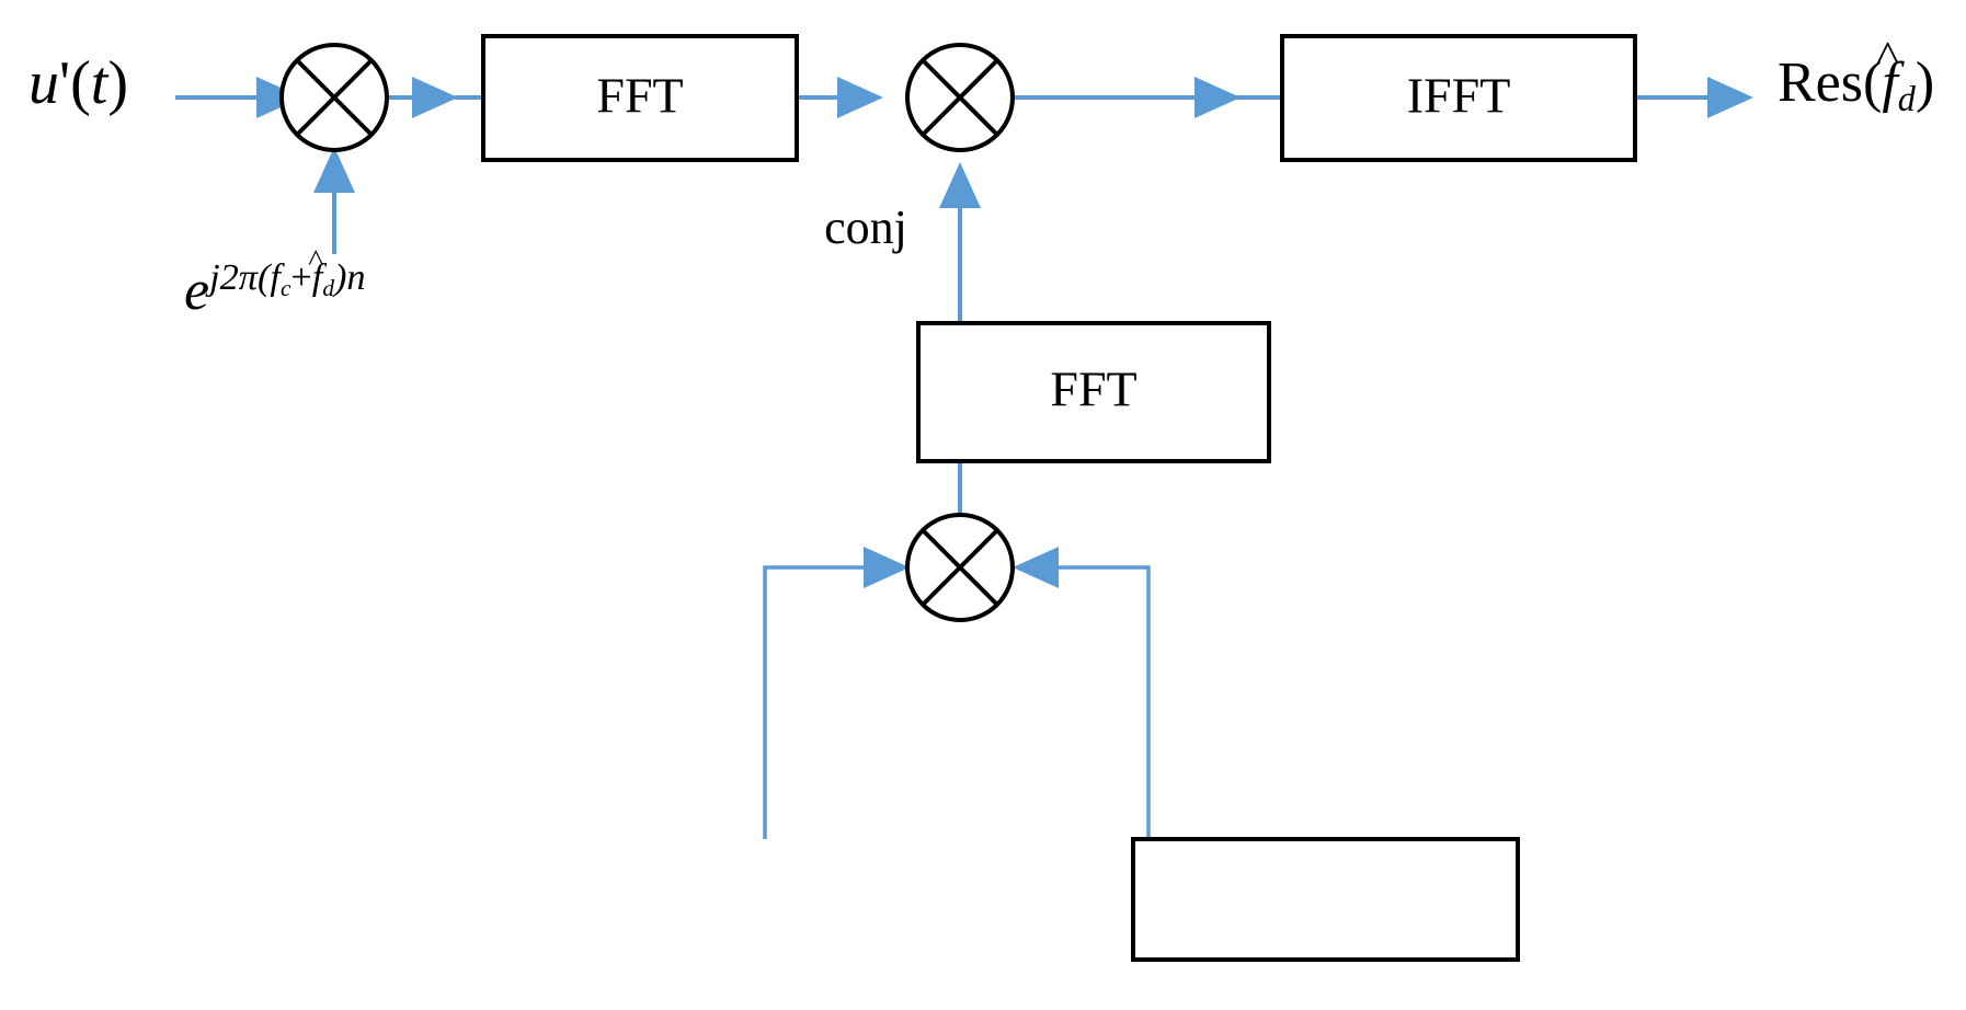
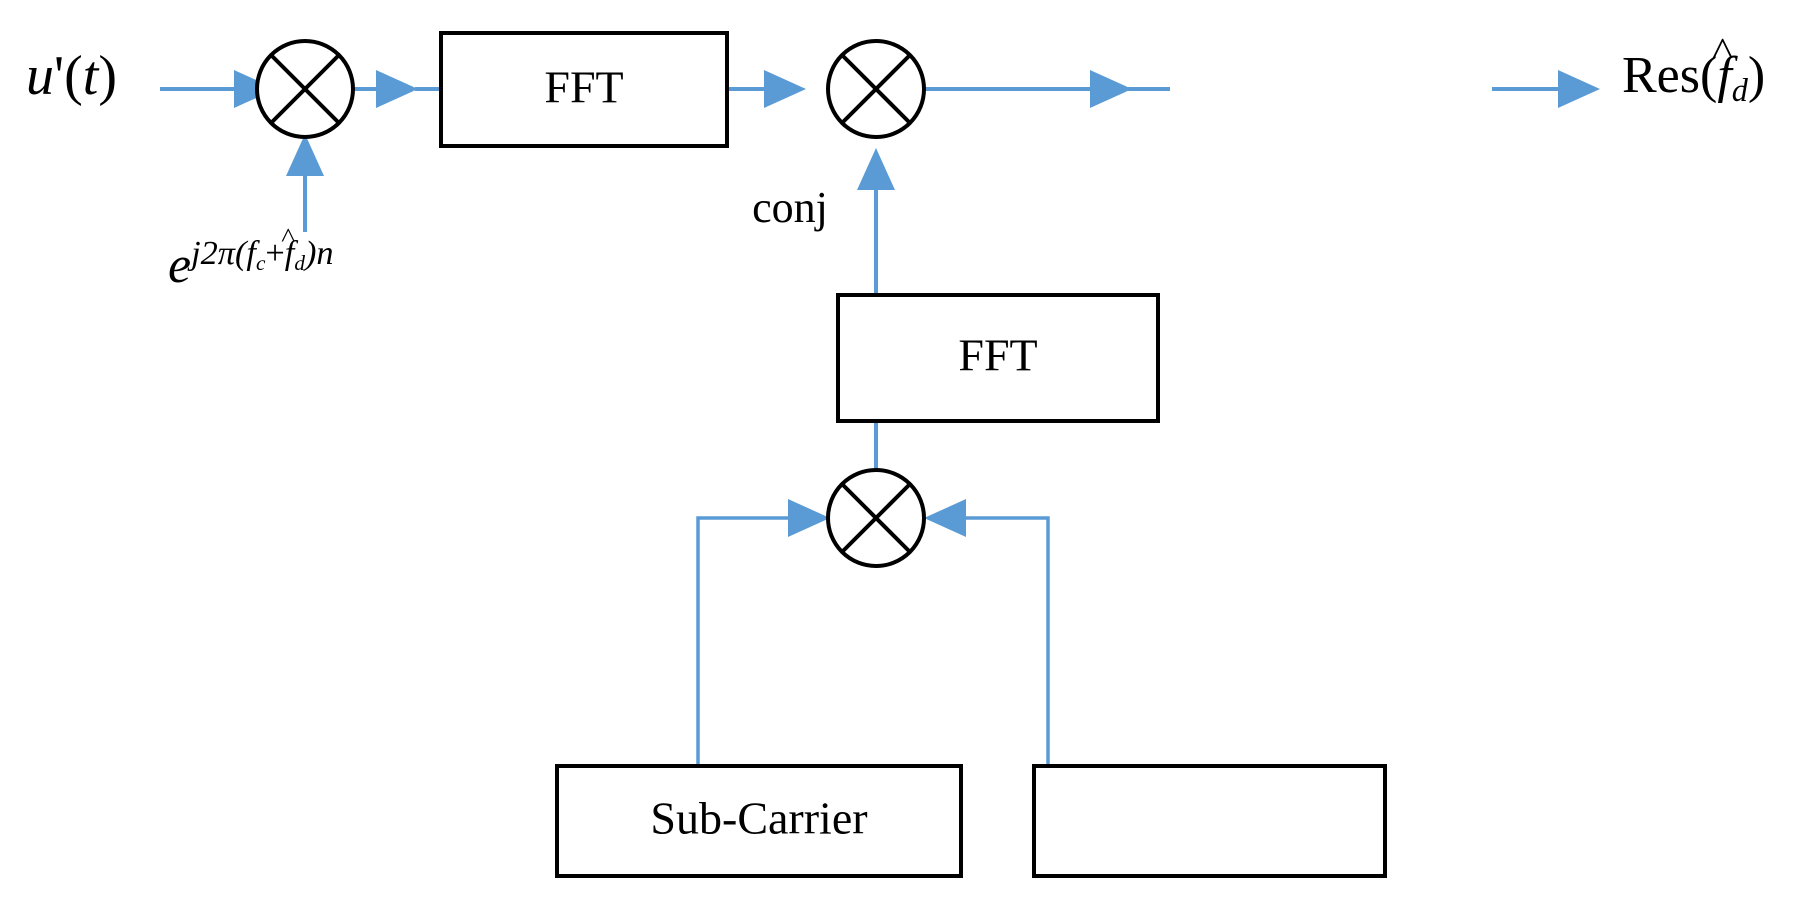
  FFT
- IFFT
  FFT
+ Sub-Carrier
  conj
  u'(t)
  ej2π(fc+
  ˄
  fd)n
  Res(
  ˄
  fd)
